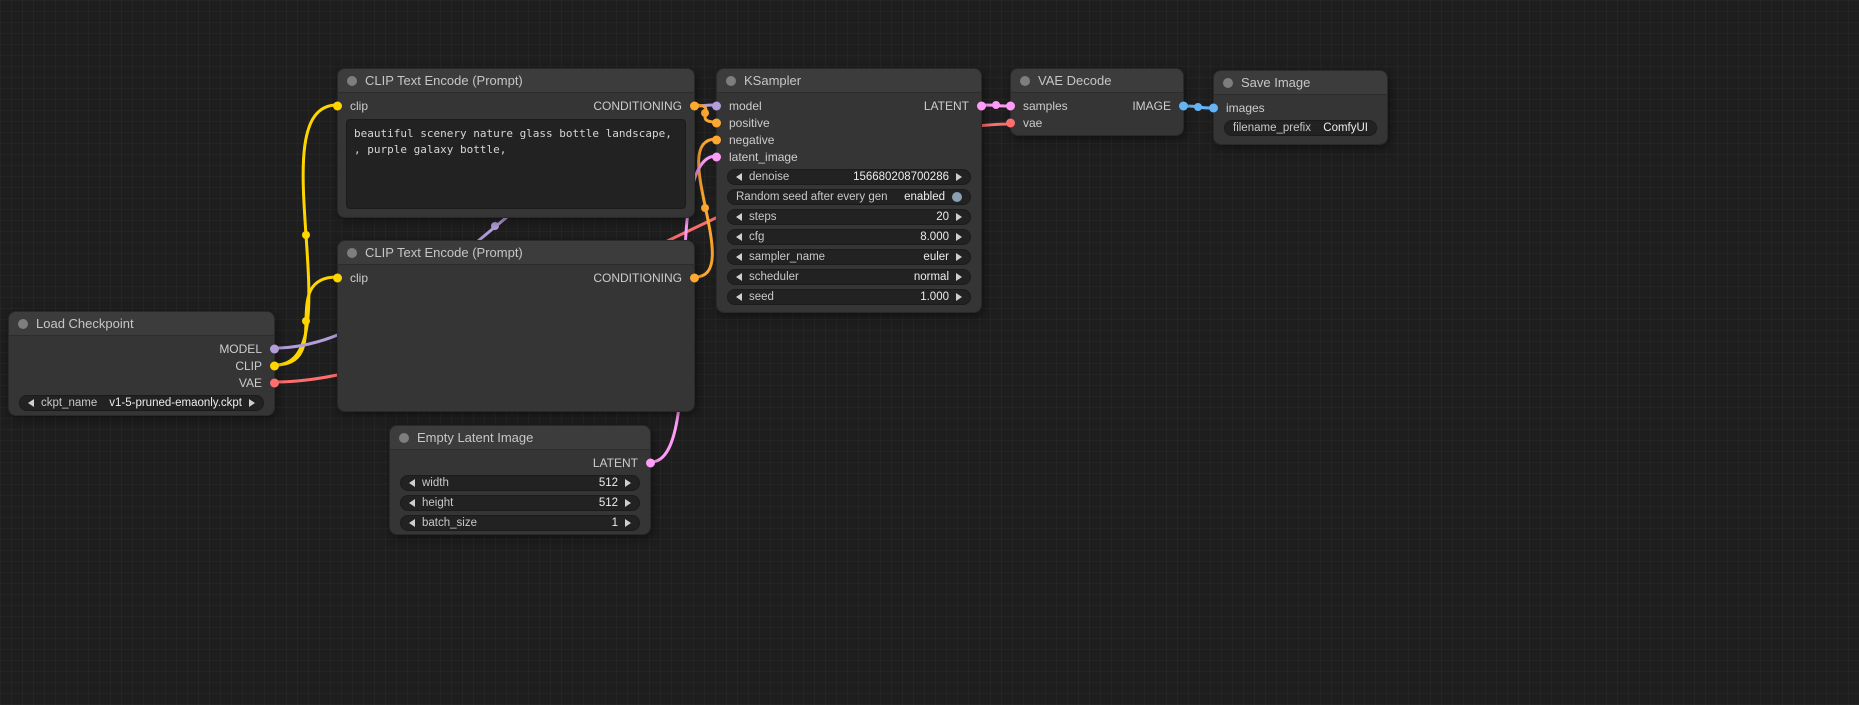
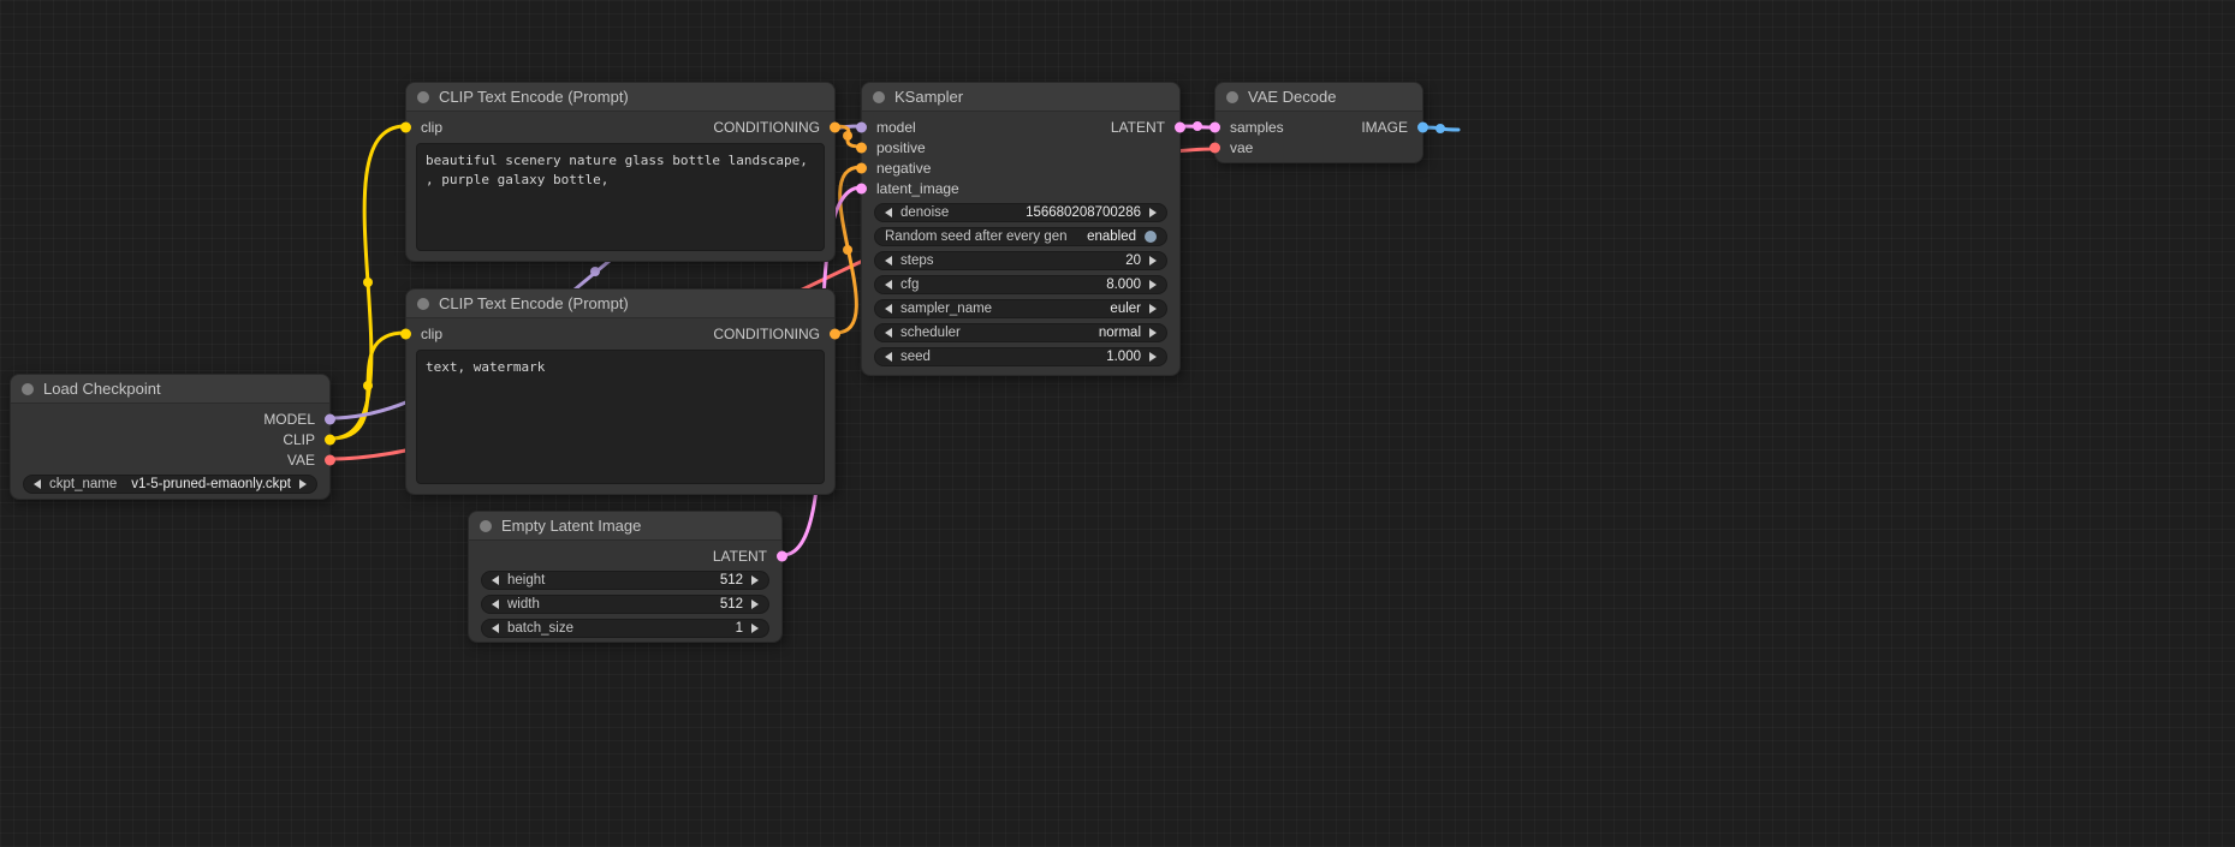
  Load Checkpoint
  MODEL
  CLIP
  VAE
  ckpt_name
  v1-5-pruned-emaonly.ckpt
  CLIP Text Encode (Prompt)
  clip
  CONDITIONING
  beautiful scenery nature glass bottle landscape, , purple galaxy bottle,
  CLIP Text Encode (Prompt)
  clip
  CONDITIONING
+ text, watermark
  Empty Latent Image
  LATENT
- width
+ height
  512
- height
+ width
  512
  batch_size
  1
  KSampler
  model
  LATENT
  positive
  negative
  latent_image
  denoise
  156680208700286
  Random seed after every gen
  enabled
  steps
  20
  cfg
  8.000
  sampler_name
  euler
  scheduler
  normal
  seed
  1.000
  VAE Decode
  samples
  IMAGE
  vae
- Save Image
- images
- filename_prefix
- ComfyUI
